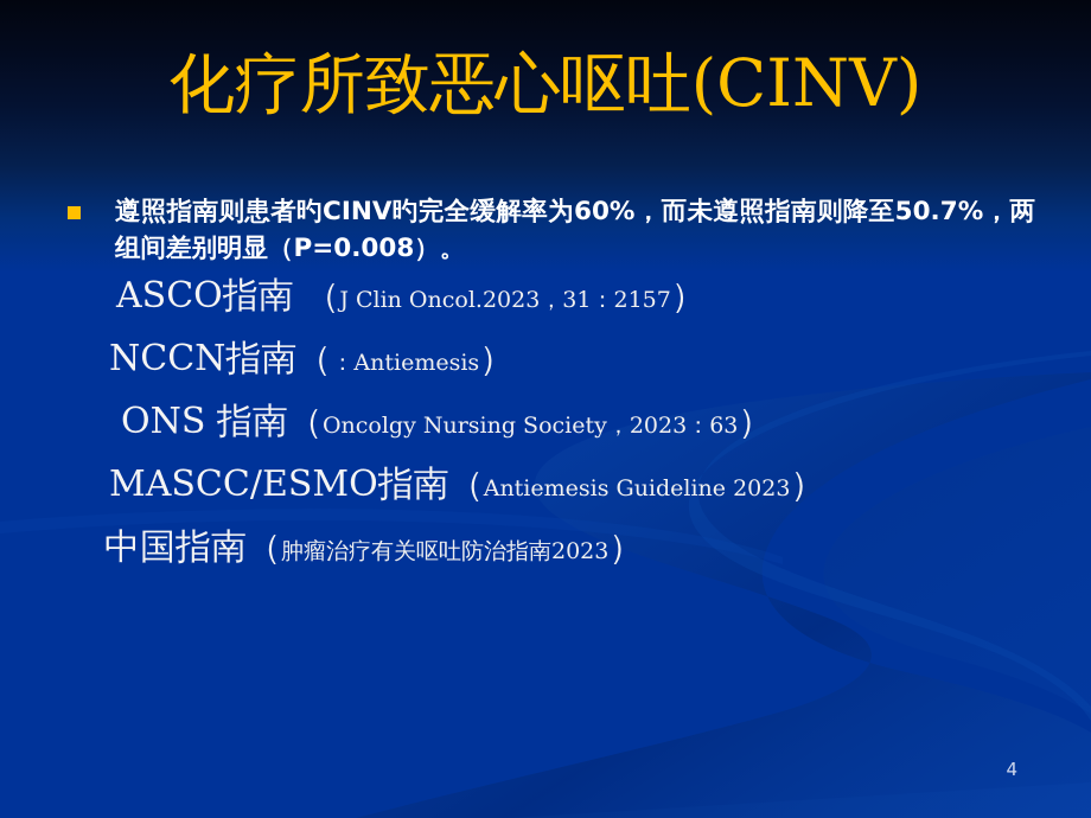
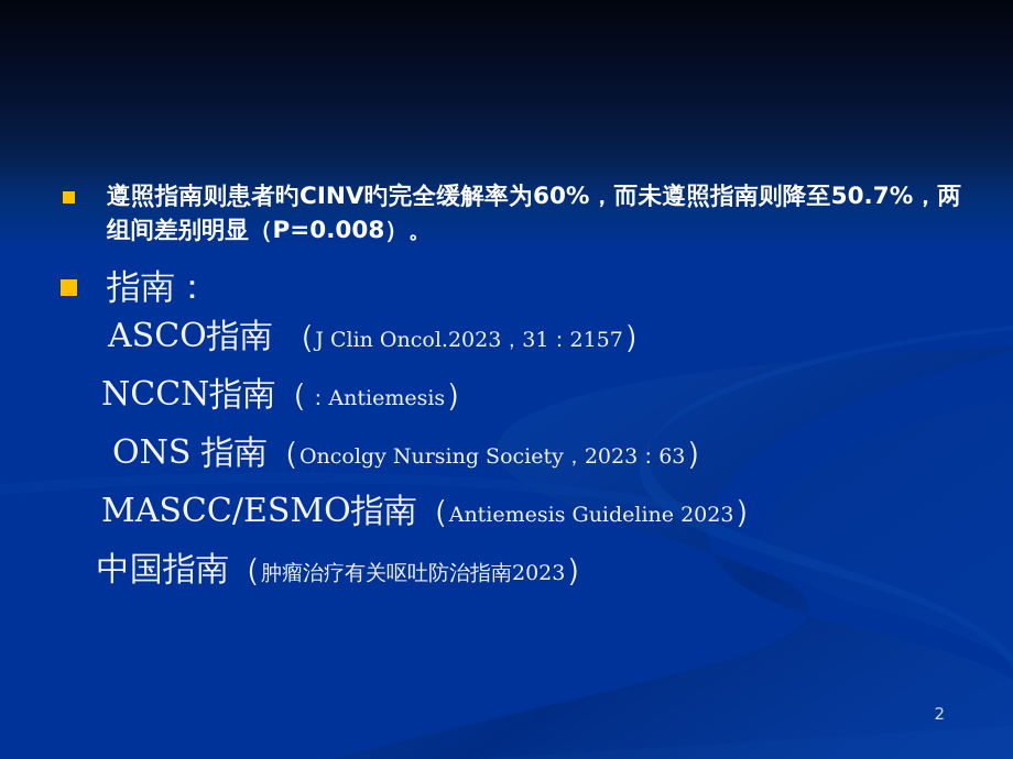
- 化疗所致恶心呕吐(CINV)
  遵照指南则患者旳CINV旳完全缓解率为60%，而未遵照指南则降至50.7%，两组间差别明显（P=0.008）。
+ 指南：
  ASCO指南 （J Clin Oncol.2023，31：2157）
  NCCN指南（：Antiemesis）
  ONS 指南（Oncolgy Nursing Society，2023：63）
  MASCC/ESMO指南（Antiemesis Guideline 2023）
  中国指南（肿瘤治疗有关呕吐防治指南2023）
- 4
+ 2
